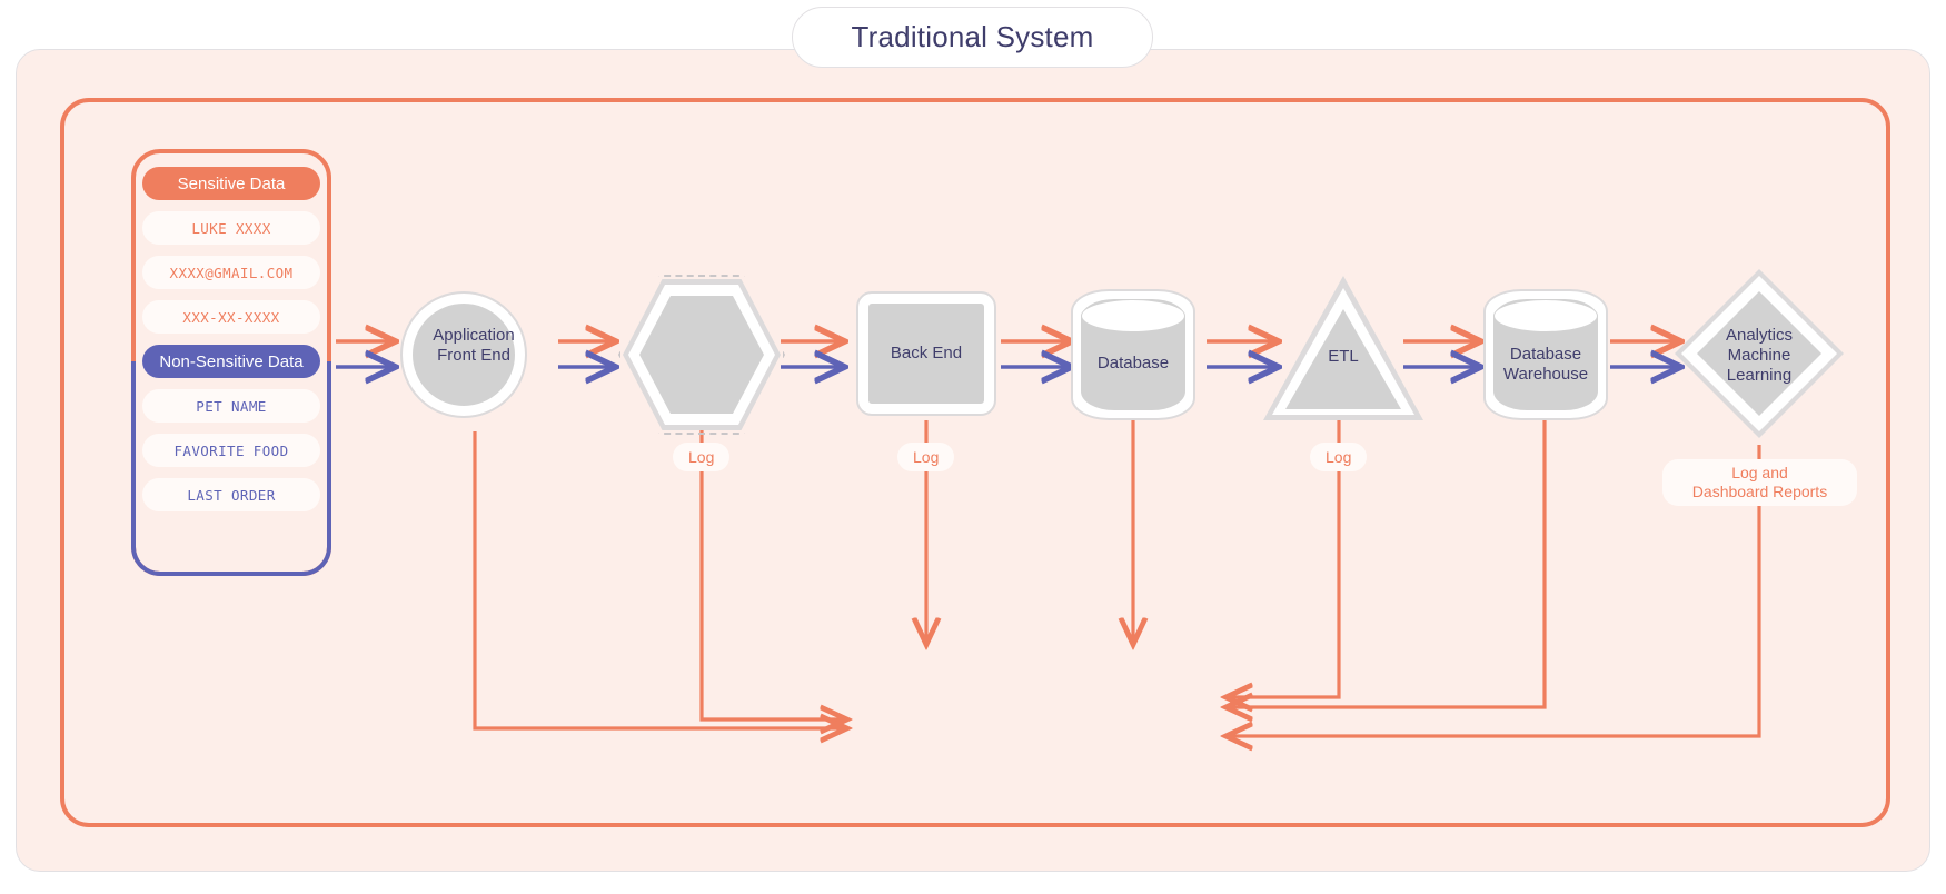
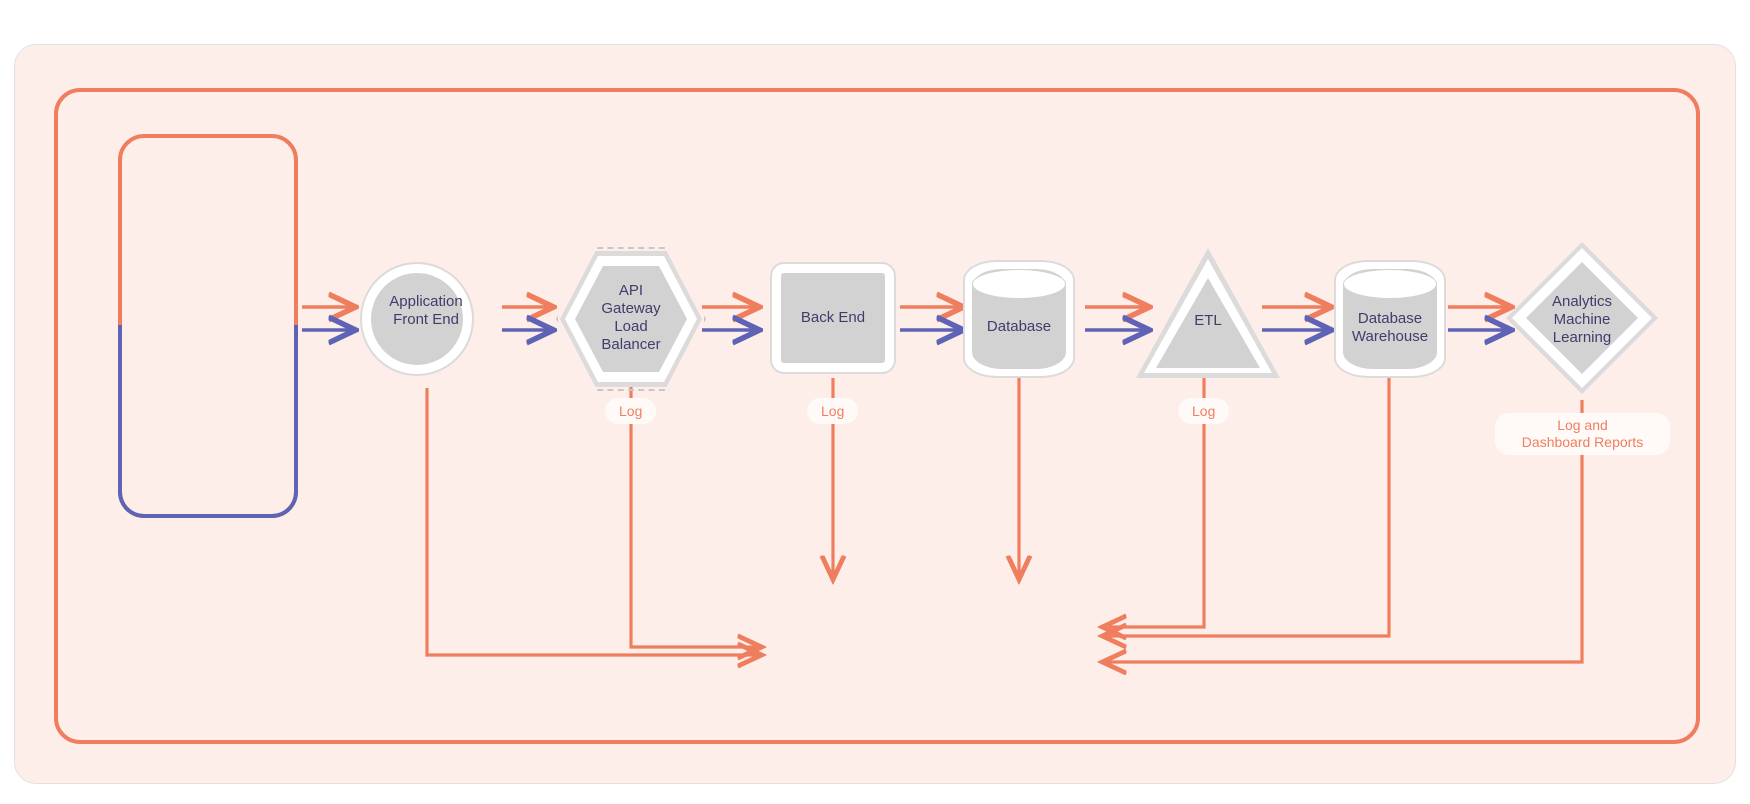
- Traditional System
- Sensitive Data
- LUKE XXXX
- XXXX@GMAIL.COM
- XXX-XX-XXXX
- Non-Sensitive Data
- PET NAME
- FAVORITE FOOD
- LAST ORDER
  Application
  Front End
+ API
+ Gateway
+ Load
+ Balancer
  Back End
  Database
  ETL
  Database
  Warehouse
  Analytics
  Machine
  Learning
  Log
  Log
  Log
  Log and
  Dashboard Reports
